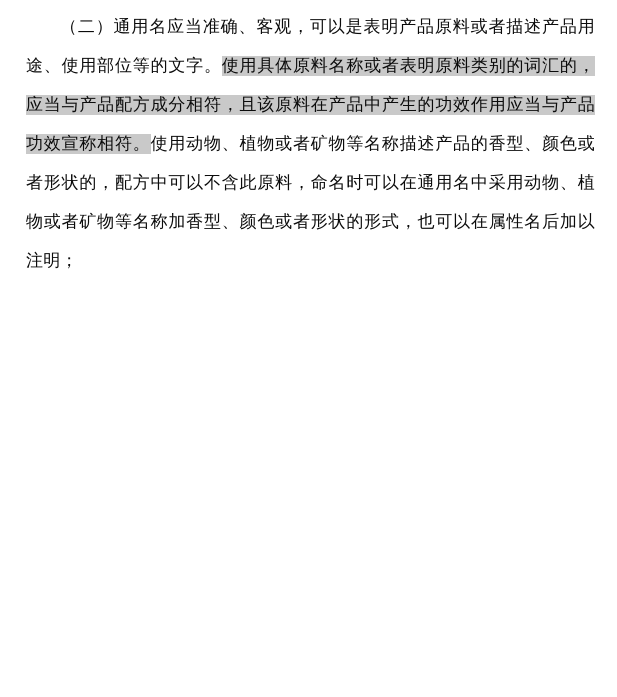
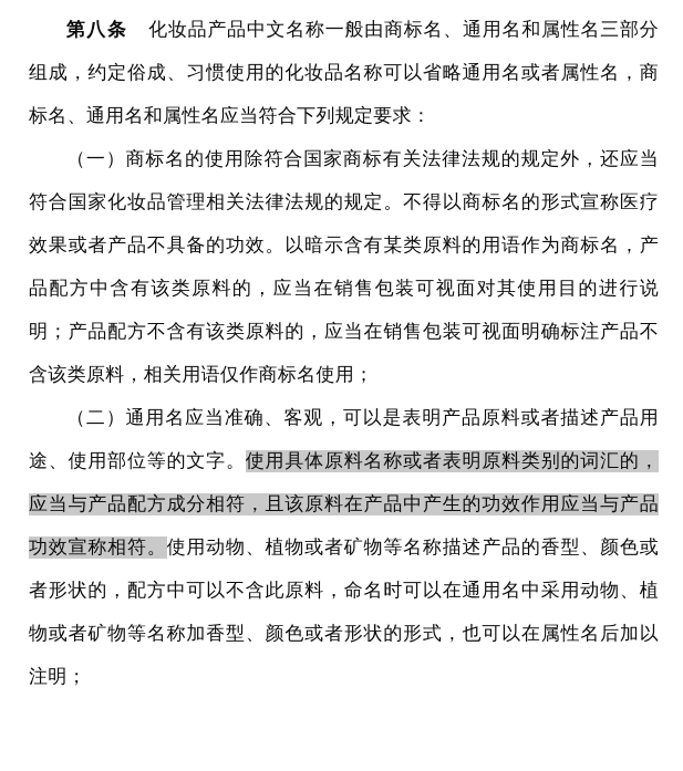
+ 第八条 化妆品产品中文名称一般由商标名、通用名和属性名三部分组成，约定俗成、习惯使用的化妆品名称可以省略通用名或者属性名，商标名、通用名和属性名应当符合下列规定要求：
+ （一）商标名的使用除符合国家商标有关法律法规的规定外，还应当符合国家化妆品管理相关法律法规的规定。不得以商标名的形式宣称医疗效果或者产品不具备的功效。以暗示含有某类原料的用语作为商标名，产品配方中含有该类原料的，应当在销售包装可视面对其使用目的进行说明；产品配方不含有该类原料的，应当在销售包装可视面明确标注产品不含该类原料，相关用语仅作商标名使用；
  （二）通用名应当准确、客观，可以是表明产品原料或者描述产品用途、使用部位等的文字。使用具体原料名称或者表明原料类别的词汇的，应当与产品配方成分相符，且该原料在产品中产生的功效作用应当与产品功效宣称相符。使用动物、植物或者矿物等名称描述产品的香型、颜色或者形状的，配方中可以不含此原料，命名时可以在通用名中采用动物、植物或者矿物等名称加香型、颜色或者形状的形式，也可以在属性名后加以注明；
